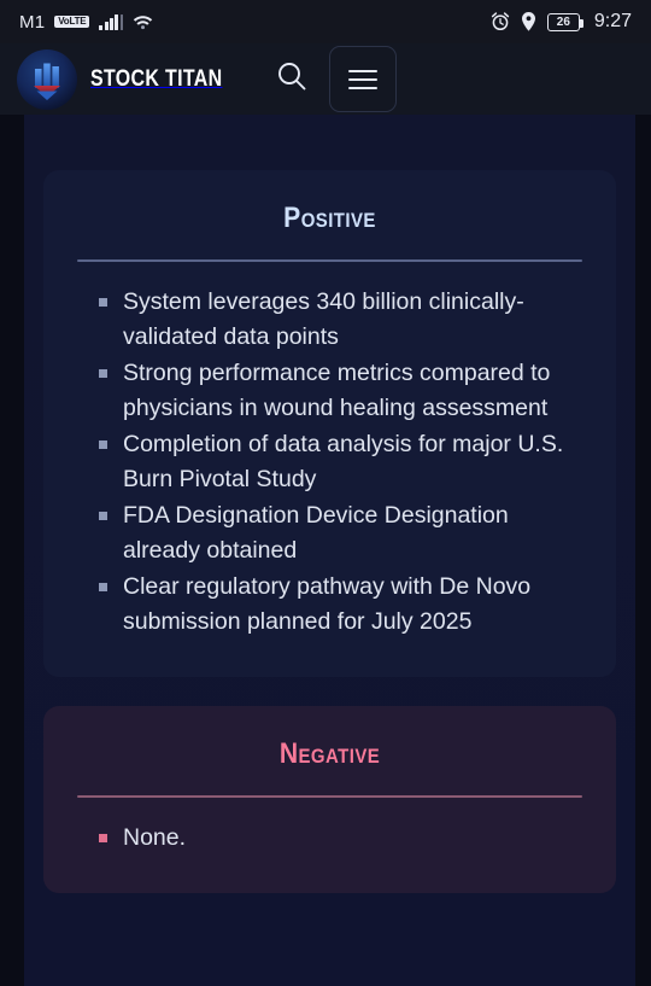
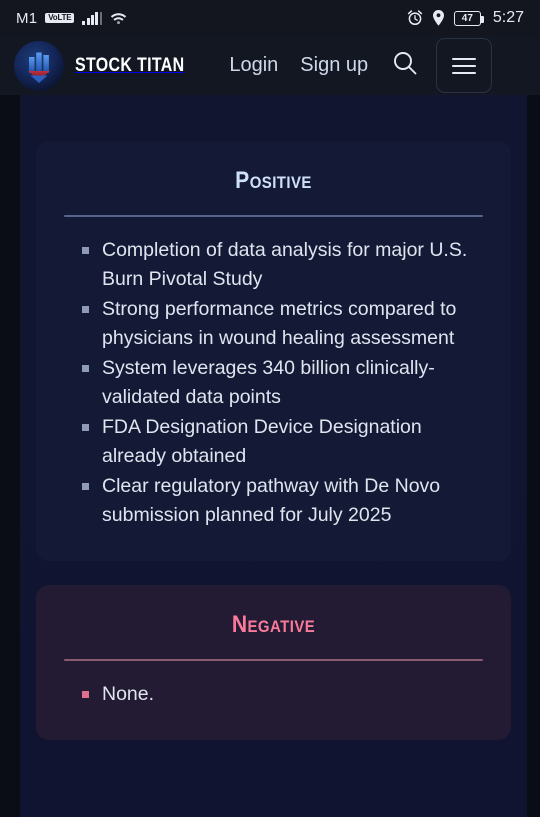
  M1
  VoLTE
- 26
+ 47
- 9:27
+ 5:27
  STOCK TITAN
+ Login
+ Sign up
  Positive
- System leverages 340 billion clinically-validated data points
+ Completion of data analysis for major U.S. Burn Pivotal Study
  Strong performance metrics compared to physicians in wound healing assessment
- Completion of data analysis for major U.S. Burn Pivotal Study
+ System leverages 340 billion clinically-validated data points
  FDA Designation Device Designation already obtained
  Clear regulatory pathway with De Novo submission planned for July 2025
  Negative
  None.
